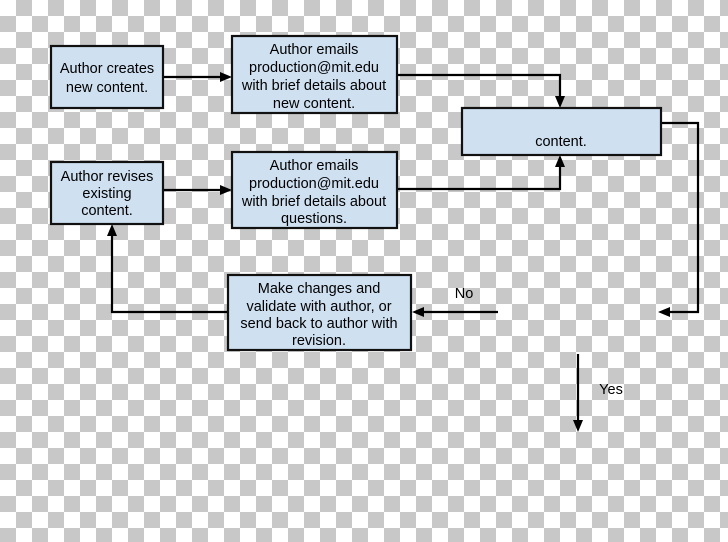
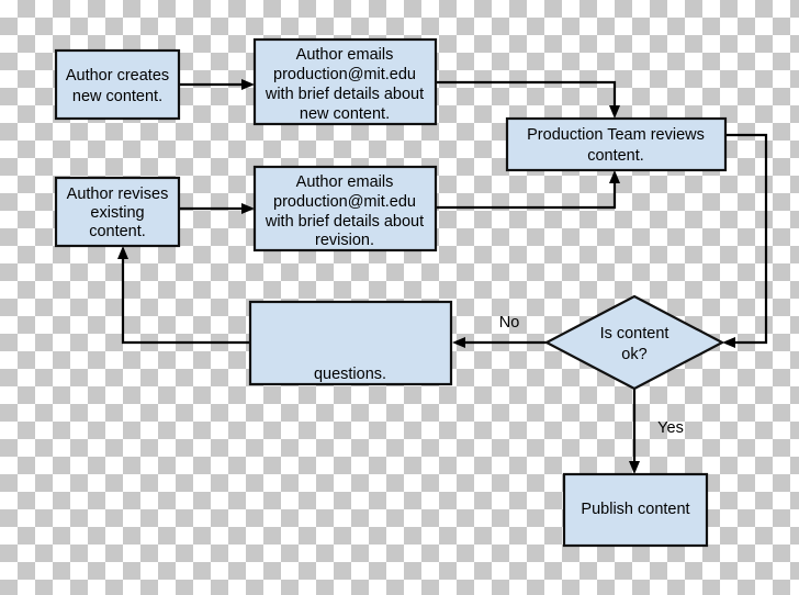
  No
  Yes
  Author creates
  new content.
  Author emails
  production@mit.edu
  with brief details about
  new content.
+ Production Team reviews
  content.
  Author revises
  existing
  content.
  Author emails
  production@mit.edu
  with brief details about
- questions.
+ revision.
- Make changes and
- validate with author, or
- send back to author with
- revision.
+ questions.
+ Is content
+ ok?
+ Publish content
